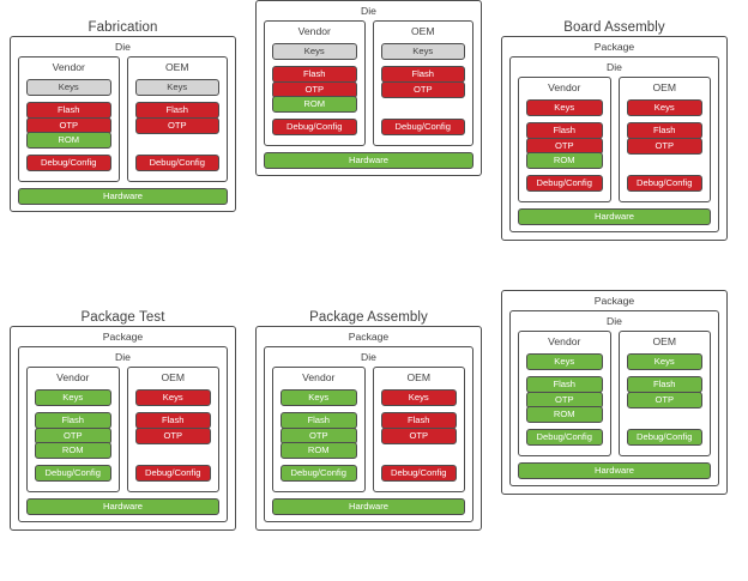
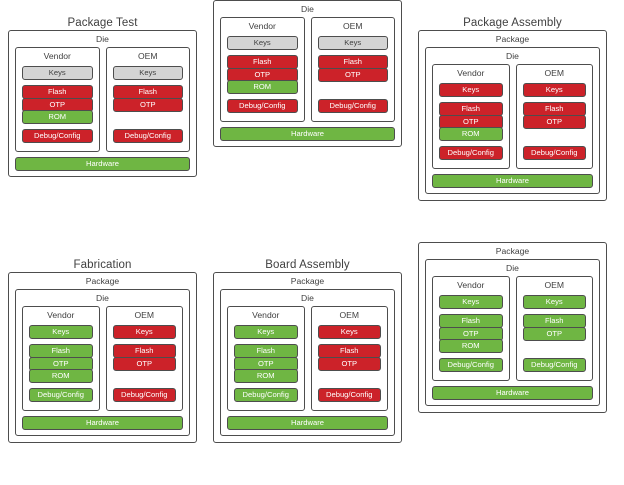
- Fabrication
+ Package Test
  Die
  Vendor
  Keys
  Flash
  OTP
  ROM
  Debug/Config
  OEM
  Keys
  Flash
  OTP
  Debug/Config
  Hardware
  Die
  Vendor
  Keys
  Flash
  OTP
  ROM
  Debug/Config
  OEM
  Keys
  Flash
  OTP
  Debug/Config
  Hardware
- Board Assembly
+ Package Assembly
  Package
  Die
  Vendor
  Keys
  Flash
  OTP
  ROM
  Debug/Config
  OEM
  Keys
  Flash
  OTP
  Debug/Config
  Hardware
- Package Test
+ Fabrication
  Package
  Die
  Vendor
  Keys
  Flash
  OTP
  ROM
  Debug/Config
  OEM
  Keys
  Flash
  OTP
  Debug/Config
  Hardware
- Package Assembly
+ Board Assembly
  Package
  Die
  Vendor
  Keys
  Flash
  OTP
  ROM
  Debug/Config
  OEM
  Keys
  Flash
  OTP
  Debug/Config
  Hardware
  Package
  Die
  Vendor
  Keys
  Flash
  OTP
  ROM
  Debug/Config
  OEM
  Keys
  Flash
  OTP
  Debug/Config
  Hardware
